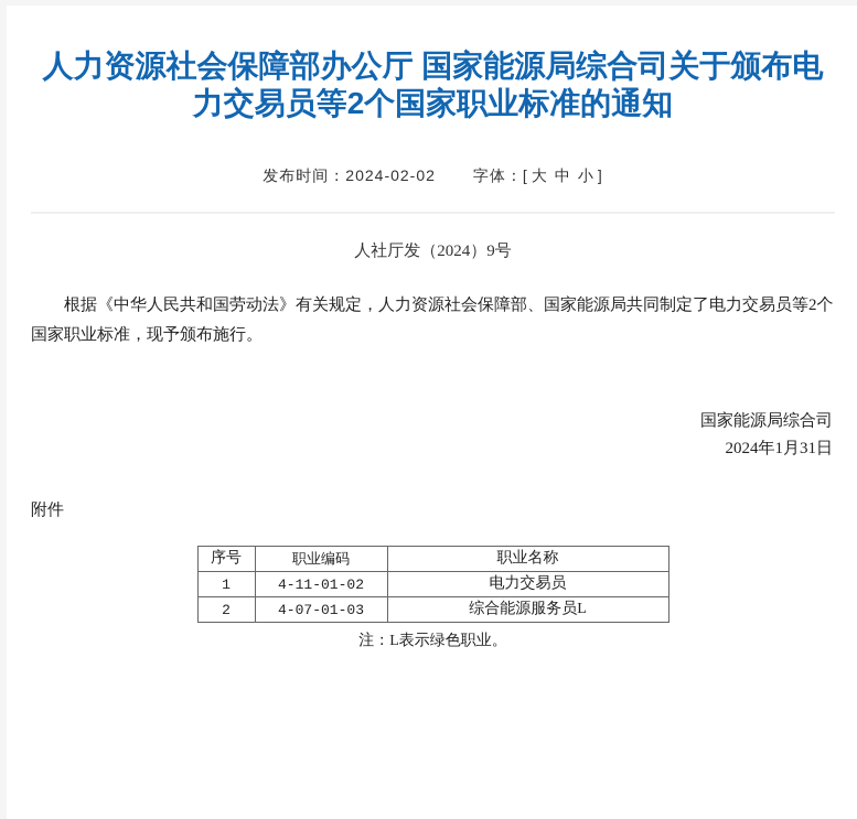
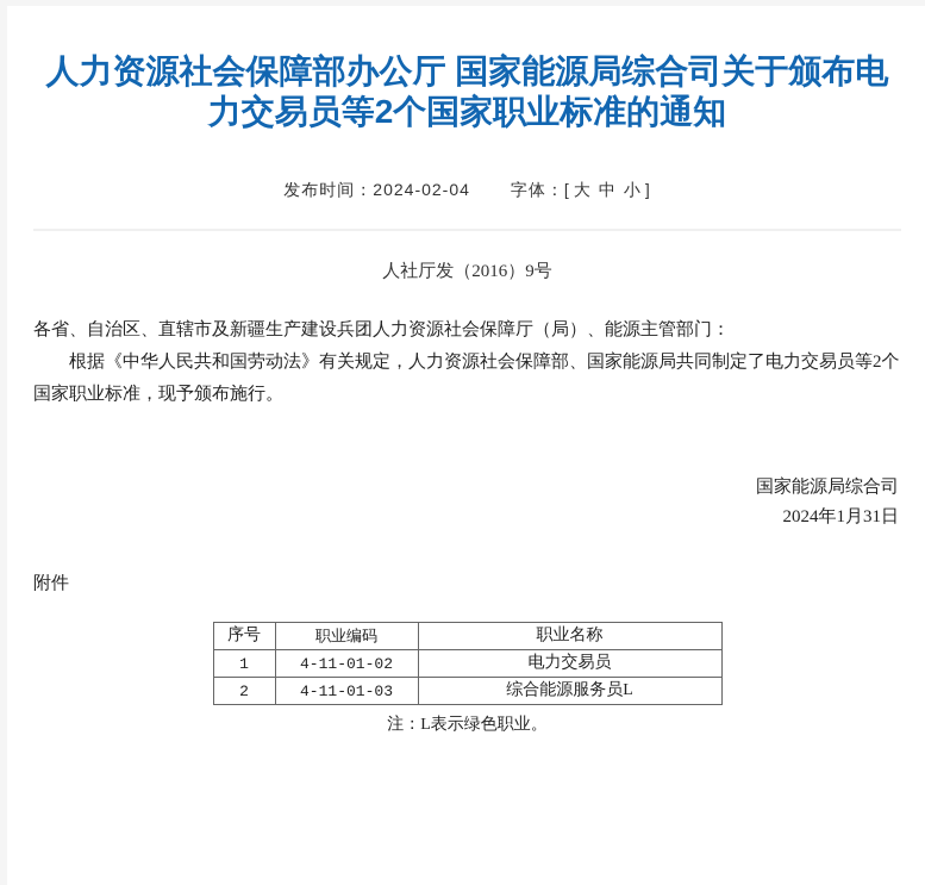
  人力资源社会保障部办公厅 国家能源局综合司关于颁布电力交易员等2个国家职业标准的通知
- 发布时间：2024-02-02 字体：[ 大 中 小 ]
+ 发布时间：2024-02-04 字体：[ 大 中 小 ]
- 人社厅发（2024）9号
+ 人社厅发（2016）9号
+ 各省、自治区、直辖市及新疆生产建设兵团人力资源社会保障厅（局）、能源主管部门：
  根据《中华人民共和国劳动法》有关规定，人力资源社会保障部、国家能源局共同制定了电力交易员等2个国家职业标准，现予颁布施行。
  国家能源局综合司
  2024年1月31日
  附件
  序号	职业编码	职业名称
  1	4-11-01-02	电力交易员
- 2	4-07-01-03	综合能源服务员L
+ 2	4-11-01-03	综合能源服务员L
  注：L表示绿色职业。
